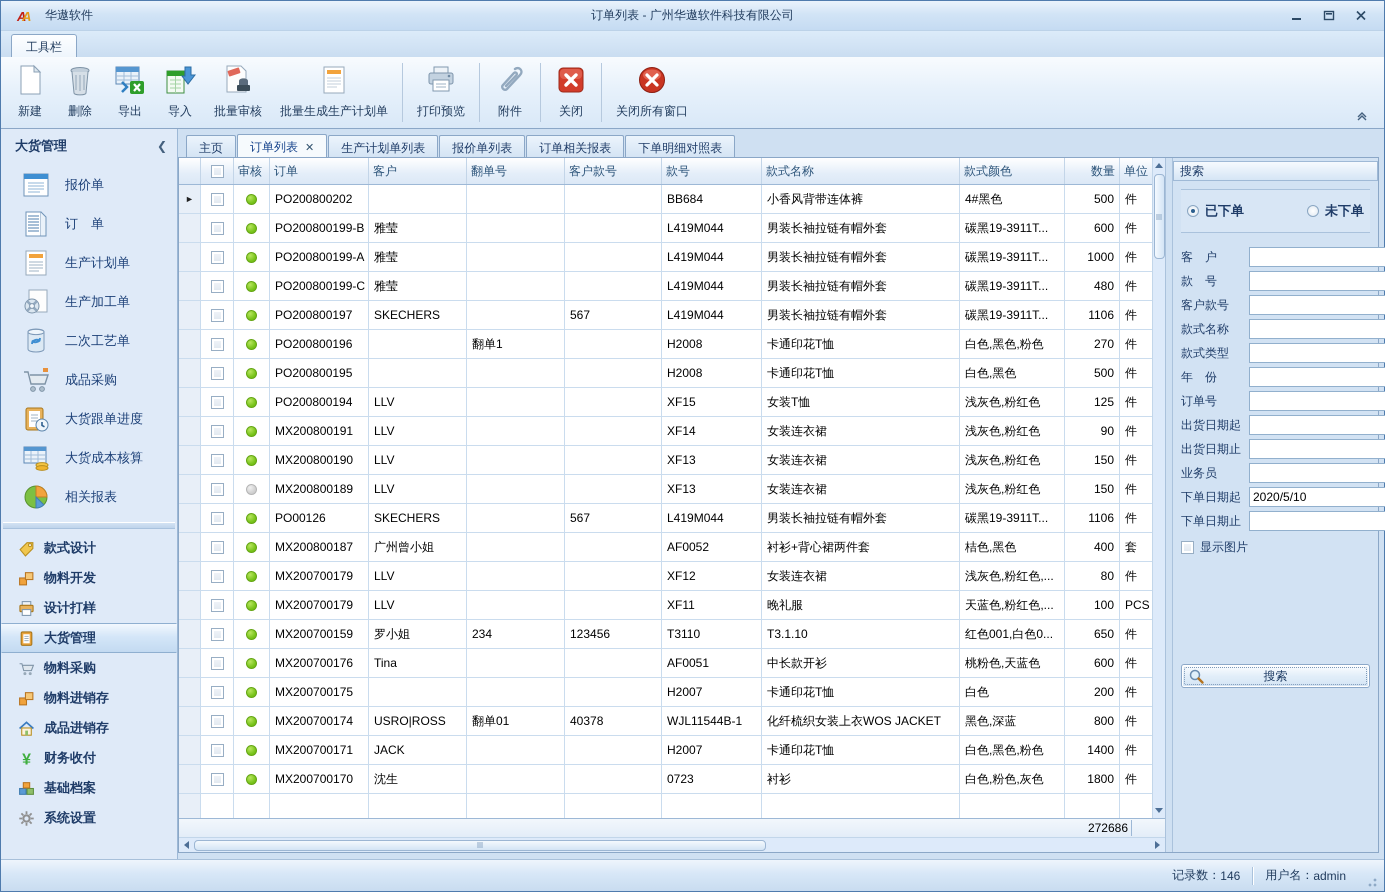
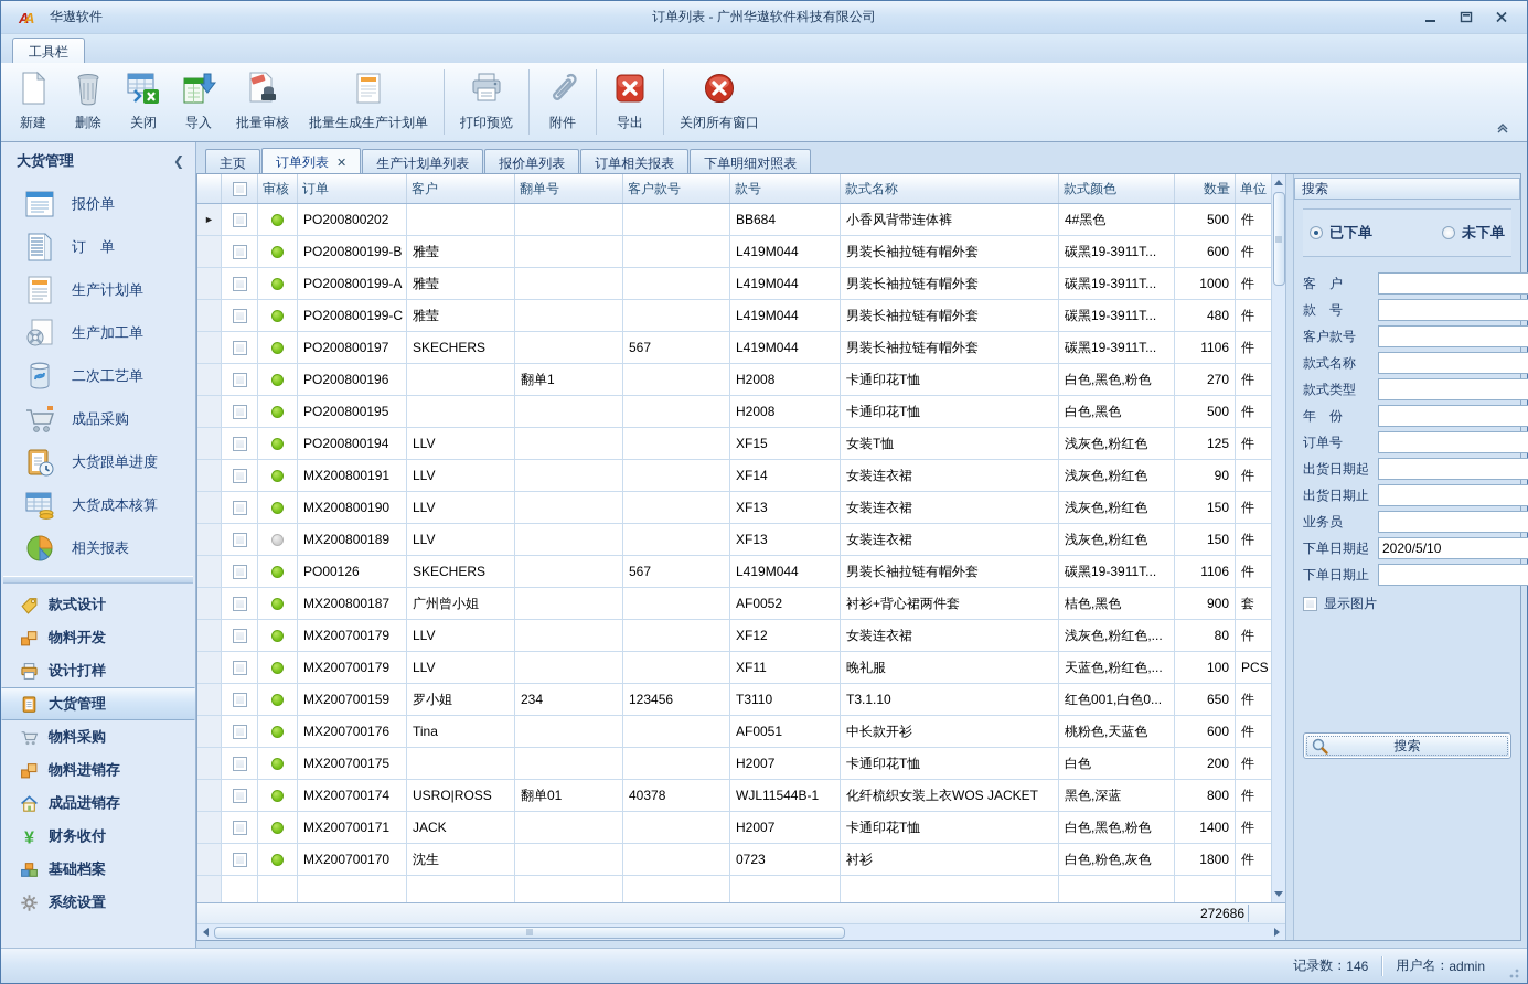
  A
  A
  华遨软件
  订单列表 - 广州华遨软件科技有限公司
  工具栏
  新建
  删除
- 导出
+ 关闭
  导入
  批量审核
  批量生成生产计划单
  打印预览
  附件
- 关闭
+ 导出
  关闭所有窗口
  大货管理
  ❮
  报价单
  订 单
  生产计划单
  生产加工单
  二次工艺单
  成品采购
  大货跟单进度
  大货成本核算
  相关报表
  款式设计
  物料开发
  设计打样
  大货管理
  物料采购
  物料进销存
  成品进销存
  ¥
  财务收付
  基础档案
  系统设置
  主页
  订单列表
  ✕
  生产计划单列表
  报价单列表
  订单相关报表
  下单明细对照表
  审核
  订单
  客户
  翻单号
  客户款号
  款号
  款式名称
  款式颜色
  数量
  单位
  ►
  PO200800202
  BB684
  小香风背带连体裤
  4#黑色
  500
  件
  PO200800199-B
  雅莹
  L419M044
  男装长袖拉链有帽外套
  碳黑19-3911T...
  600
  件
  PO200800199-A
  雅莹
  L419M044
  男装长袖拉链有帽外套
  碳黑19-3911T...
  1000
  件
  PO200800199-C
  雅莹
  L419M044
  男装长袖拉链有帽外套
  碳黑19-3911T...
  480
  件
  PO200800197
  SKECHERS
  567
  L419M044
  男装长袖拉链有帽外套
  碳黑19-3911T...
  1106
  件
  PO200800196
  翻单1
  H2008
  卡通印花T恤
  白色,黑色,粉色
  270
  件
  PO200800195
  H2008
  卡通印花T恤
  白色,黑色
  500
  件
  PO200800194
  LLV
  XF15
  女装T恤
  浅灰色,粉红色
  125
  件
  MX200800191
  LLV
  XF14
  女装连衣裙
  浅灰色,粉红色
  90
  件
  MX200800190
  LLV
  XF13
  女装连衣裙
  浅灰色,粉红色
  150
  件
  MX200800189
  LLV
  XF13
  女装连衣裙
  浅灰色,粉红色
  150
  件
  PO00126
  SKECHERS
  567
  L419M044
  男装长袖拉链有帽外套
  碳黑19-3911T...
  1106
  件
  MX200800187
  广州曾小姐
  AF0052
  衬衫+背心裙两件套
  桔色,黑色
- 400
+ 900
  套
  MX200700179
  LLV
  XF12
  女装连衣裙
  浅灰色,粉红色,...
  80
  件
  MX200700179
  LLV
  XF11
  晚礼服
  天蓝色,粉红色,...
  100
  PCS
  MX200700159
  罗小姐
  234
  123456
  T3110
  T3.1.10
  红色001,白色0...
  650
  件
  MX200700176
  Tina
  AF0051
  中长款开衫
  桃粉色,天蓝色
  600
  件
  MX200700175
  H2007
  卡通印花T恤
  白色
  200
  件
  MX200700174
  USRO|ROSS
  翻单01
  40378
  WJL11544B-1
  化纤梳织女装上衣WOS JACKET
  黑色,深蓝
  800
  件
  MX200700171
  JACK
  H2007
  卡通印花T恤
  白色,黑色,粉色
  1400
  件
  MX200700170
  沈生
  0723
  衬衫
  白色,粉色,灰色
  1800
  件
  272686
  搜索
  已下单
  未下单
  客 户
  款 号
  客户款号
  款式名称
  款式类型
  年 份
  订单号
  出货日期起
  出货日期止
  业务员
  下单日期起
  2020/5/10
  下单日期止
  显示图片
  搜索
  记录数：
  146
  用户名：
  admin
